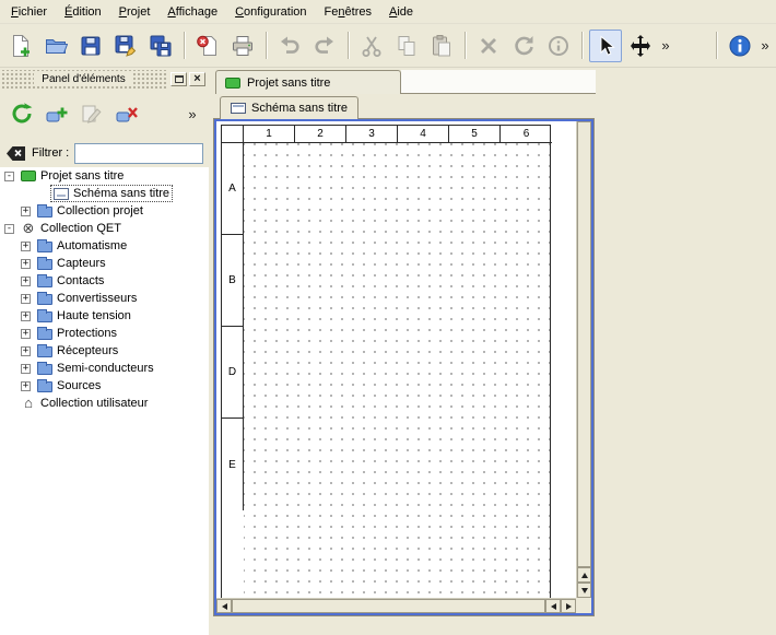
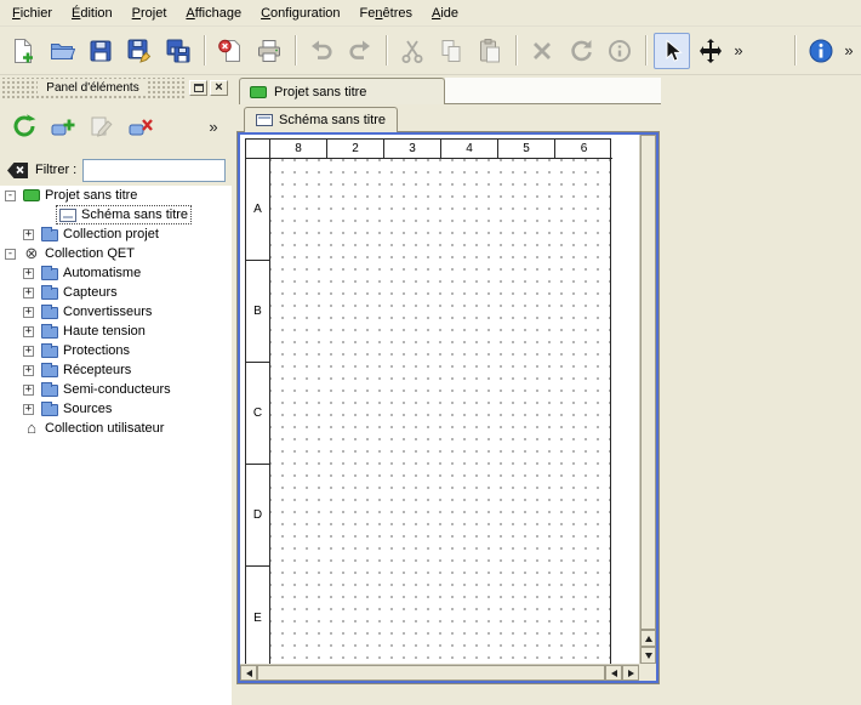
  Fichier
  Édition
  Projet
  Affichage
  Configuration
  Fenêtres
  Aide
  Panel d'éléments
  Filtrer :
  Projet sans titre
  Schéma sans titre
  Collection projet
  Collection QET
  Automatisme
  Capteurs
- Contacts
  Convertisseurs
  Haute tension
  Protections
  Récepteurs
  Semi-conducteurs
  Sources
  Collection utilisateur
  Projet sans titre
  Schéma sans titre
- 1
+ 8
  2
  3
  4
  5
  6
  A
  B
+ C
  D
  E
